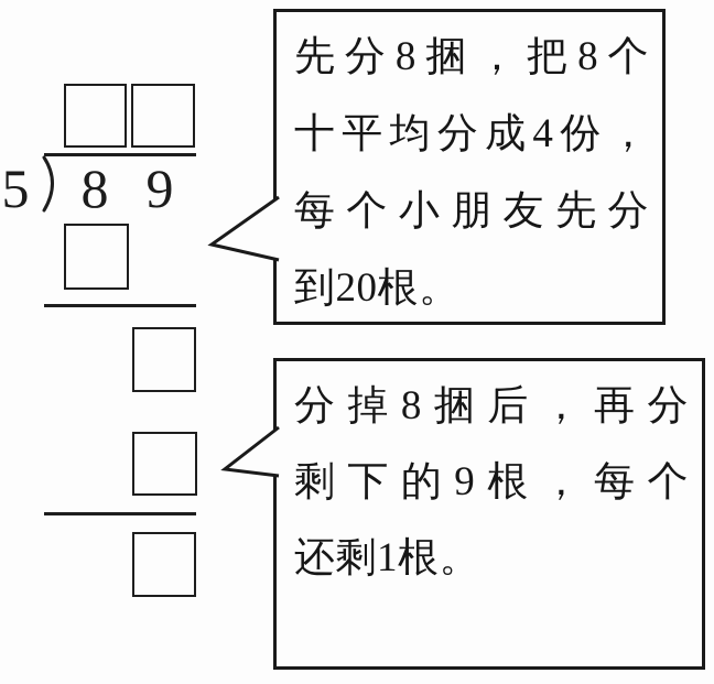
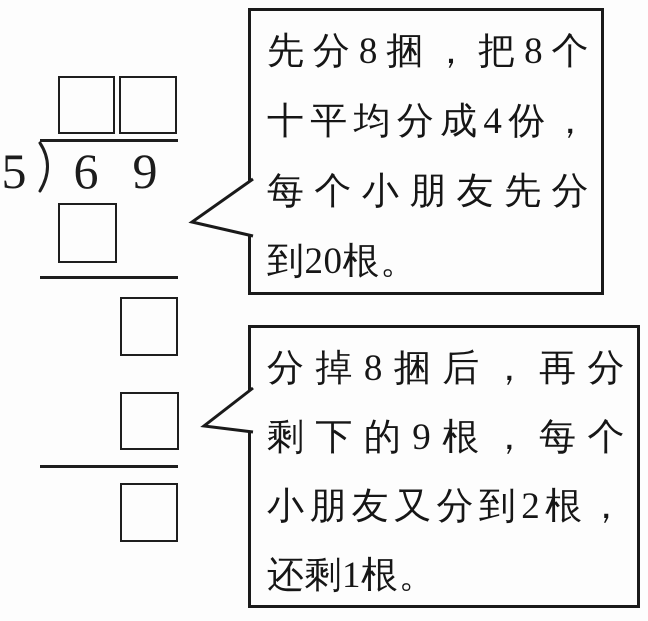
  5
- 8
+ 6
  9
  先分8捆，把8个
  十平均分成4份，
  每个小朋友先分
  到20根。
  分掉8捆后，再分
  剩下的9根，每个
+ 小朋友又分到2根，
  还剩1根。
